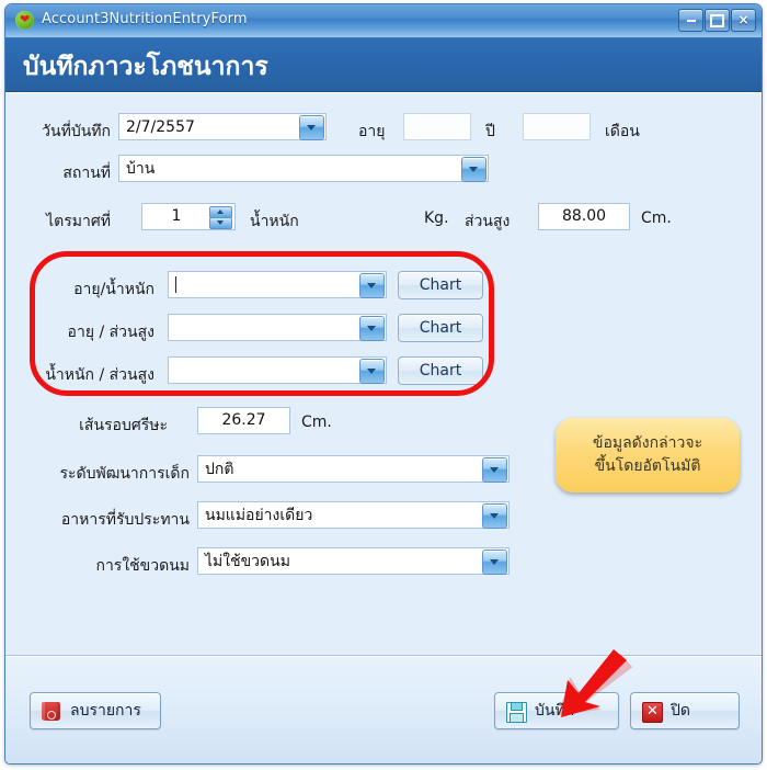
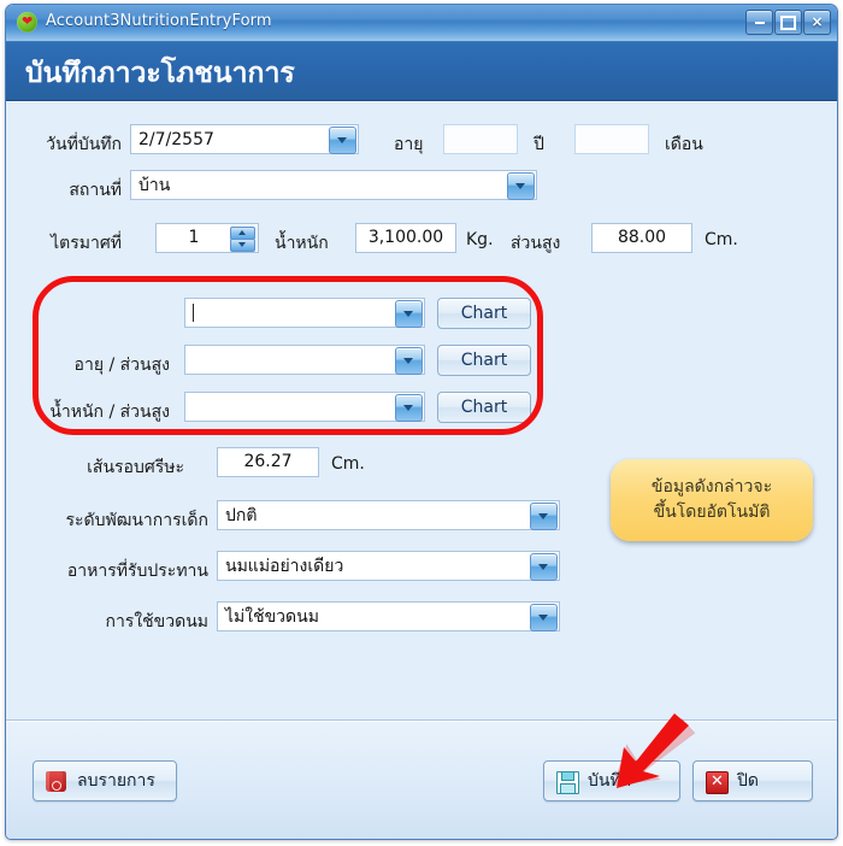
  ❤
  Account3NutritionEntryForm
  ×
  บันทึกภาวะโภชนาการ
  วันที่บันทึก
  2/7/2557
  อายุ
  ปี
  เดือน
  สถานที่
  บ้าน
  ไตรมาศที่
  1
  น้ำหนัก
+ 3,100.00
  Kg.
  ส่วนสูง
  88.00
  Cm.
- อายุ/น้ำหนัก
  Chart
  อายุ / ส่วนสูง
  Chart
  น้ำหนัก / ส่วนสูง
  Chart
  เส้นรอบศรีษะ
  26.27
  Cm.
  ระดับพัฒนาการเด็ก
  ปกติ
  อาหารที่รับประทาน
  นมแม่อย่างเดียว
  การใช้ขวดนม
  ไม่ใช้ขวดนม
  ข้อมูลดังกล่าวจะ
  ขึ้นโดยอัตโนมัติ
  ลบรายการ
  บันทึ
  ✕
  ปิด
